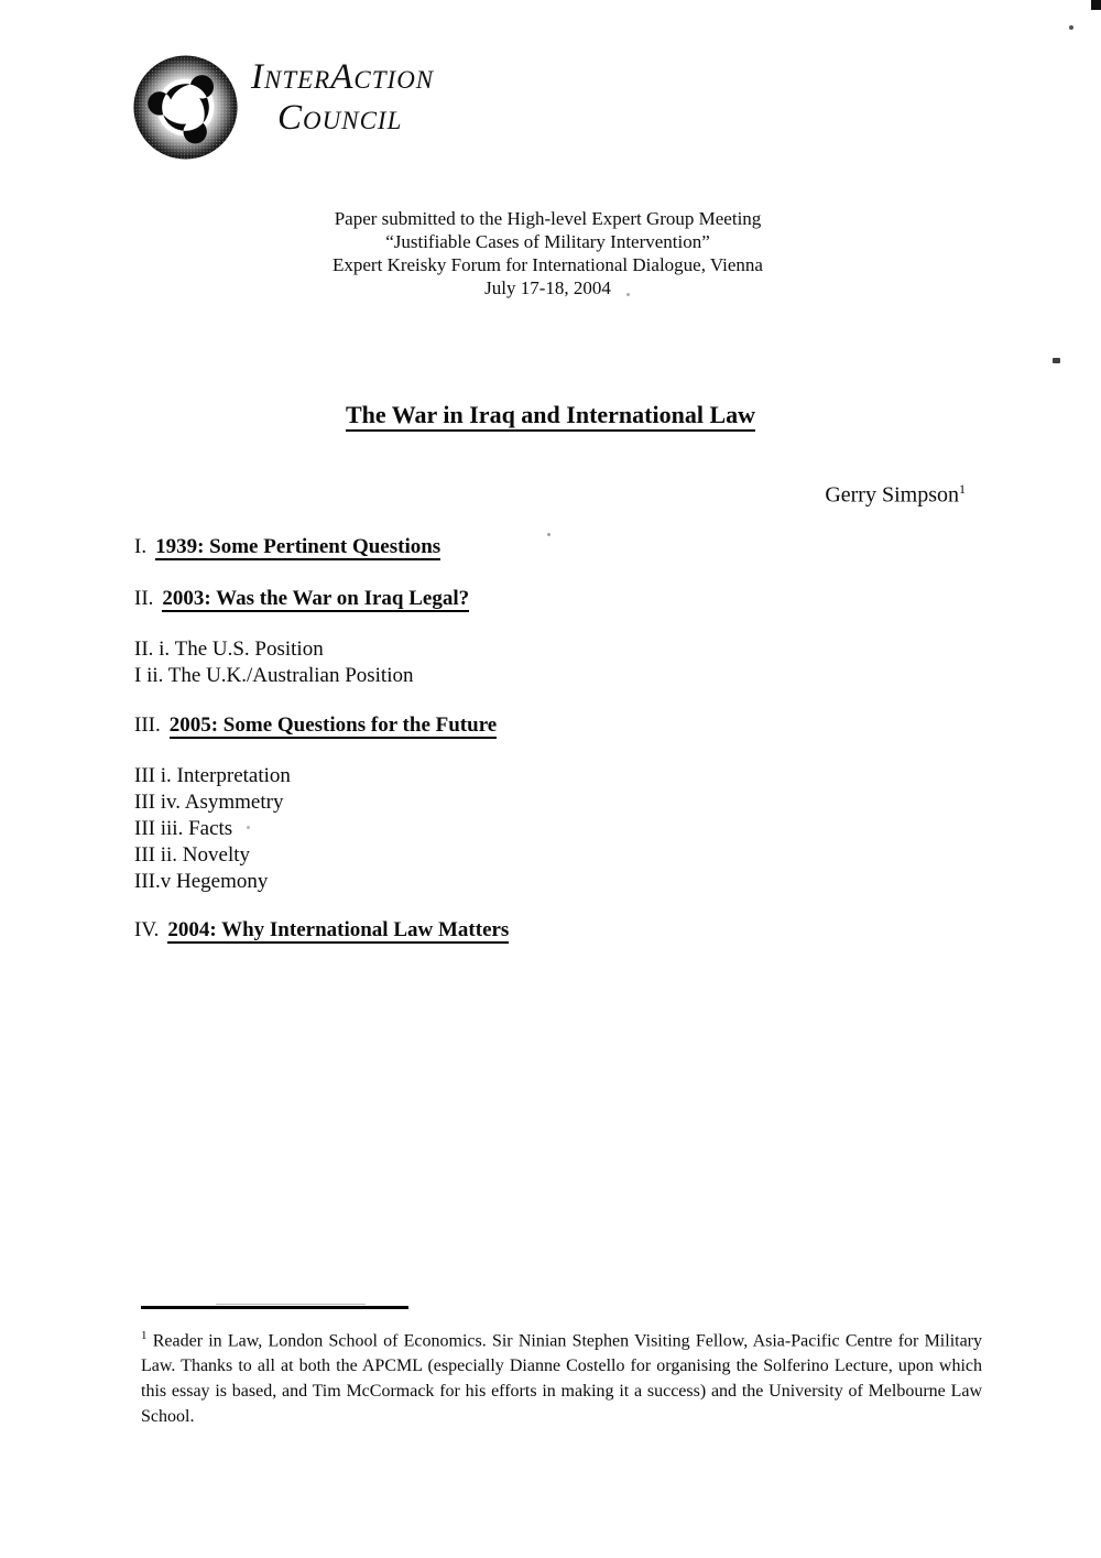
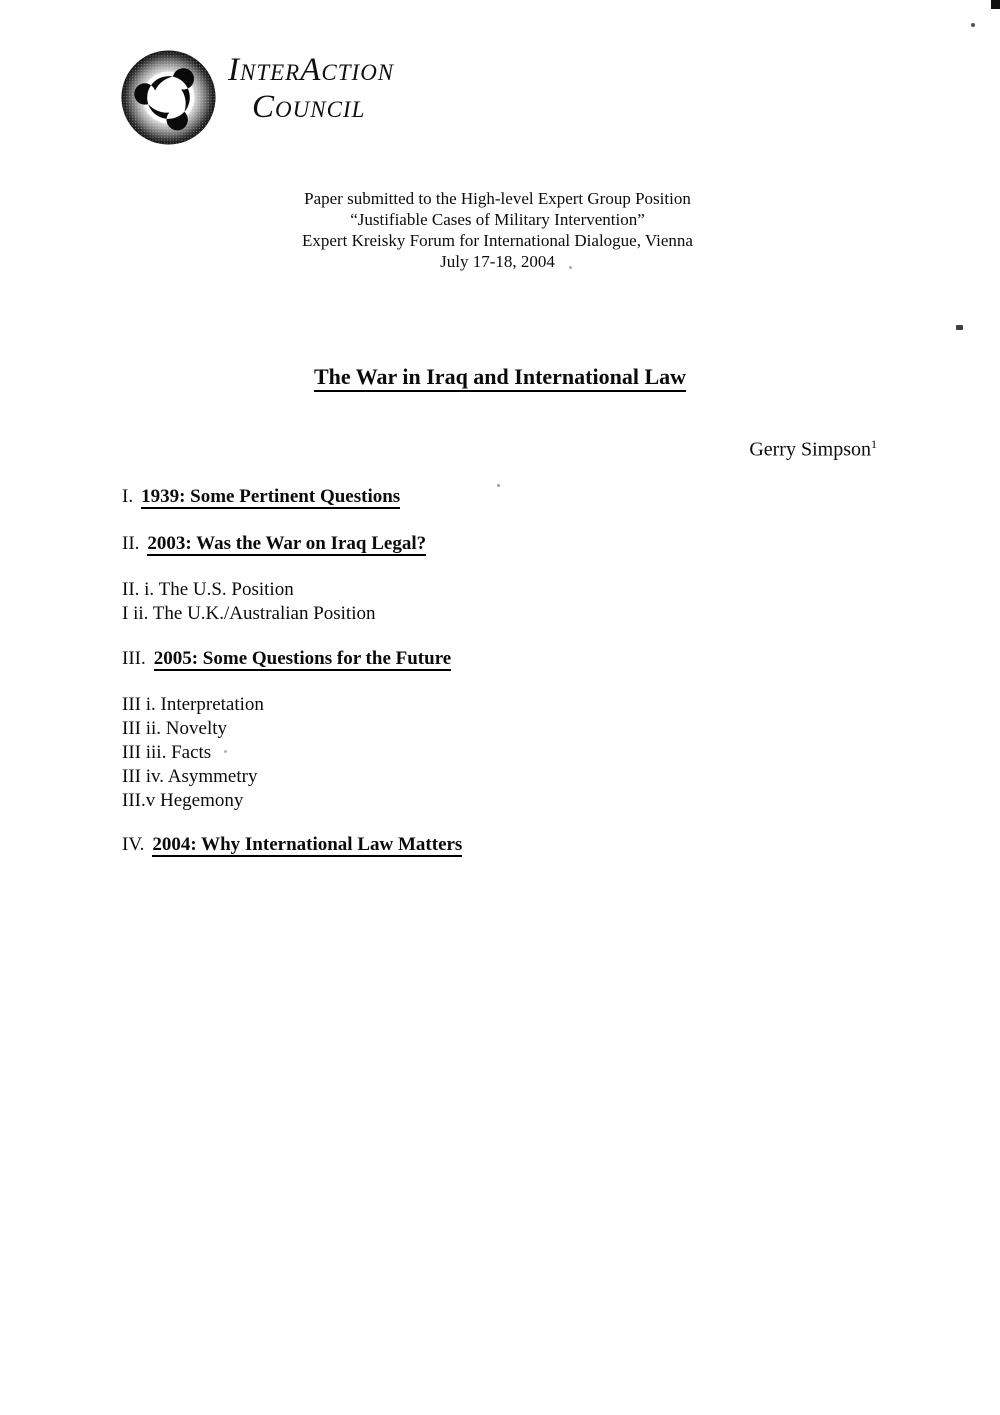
  INTERACTION
  COUNCIL
- Paper submitted to the High-level Expert Group Meeting
+ Paper submitted to the High-level Expert Group Position
  “Justifiable Cases of Military Intervention”
  Expert Kreisky Forum for International Dialogue, Vienna
  July 17-18, 2004
  The War in Iraq and International Law
  Gerry Simpson1
  I. 1939: Some Pertinent Questions
  II. 2003: Was the War on Iraq Legal?
  II. i. The U.S. Position
  I ii. The U.K./Australian Position
  III. 2005: Some Questions for the Future
  III i. Interpretation
- III iv. Asymmetry
+ III ii. Novelty
  III iii. Facts
- III ii. Novelty
+ III iv. Asymmetry
  III.v Hegemony
  IV. 2004: Why International Law Matters
- 1 Reader in Law, London School of Economics. Sir Ninian Stephen Visiting Fellow, Asia-Pacific Centre for Military Law. Thanks to all at both the APCML (especially Dianne Costello for organising the Solferino Lecture, upon which this essay is based, and Tim McCormack for his efforts in making it a success) and the University of Melbourne Law School.
